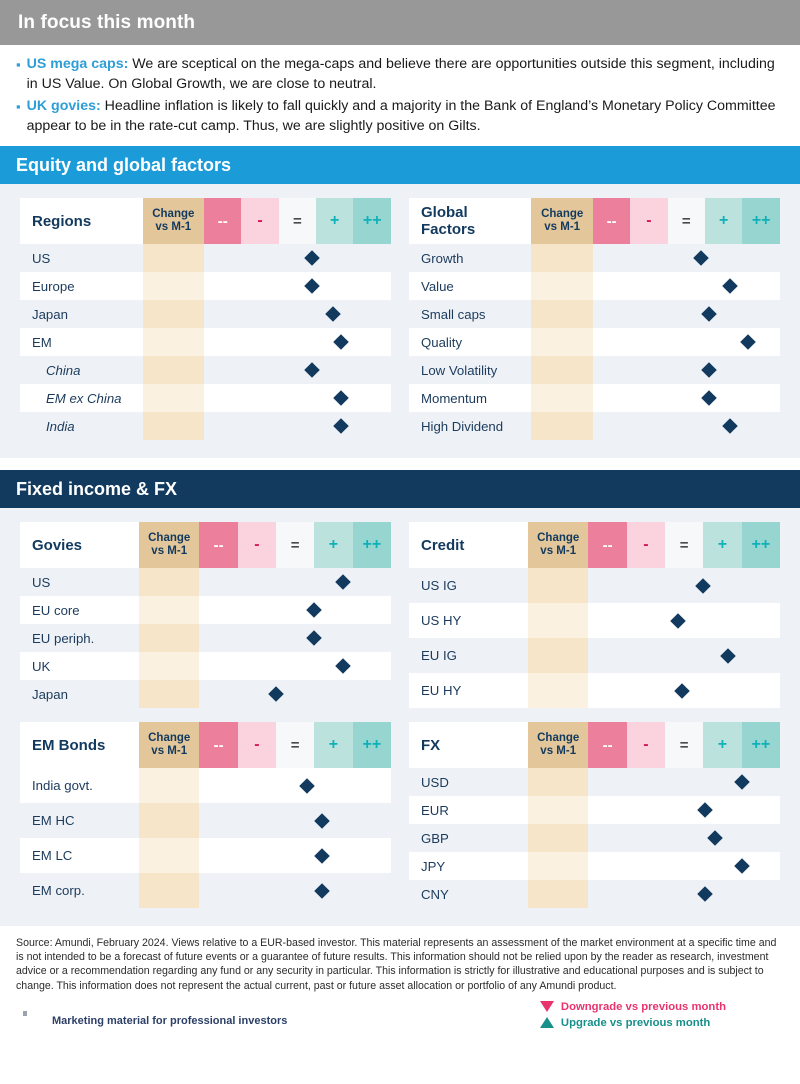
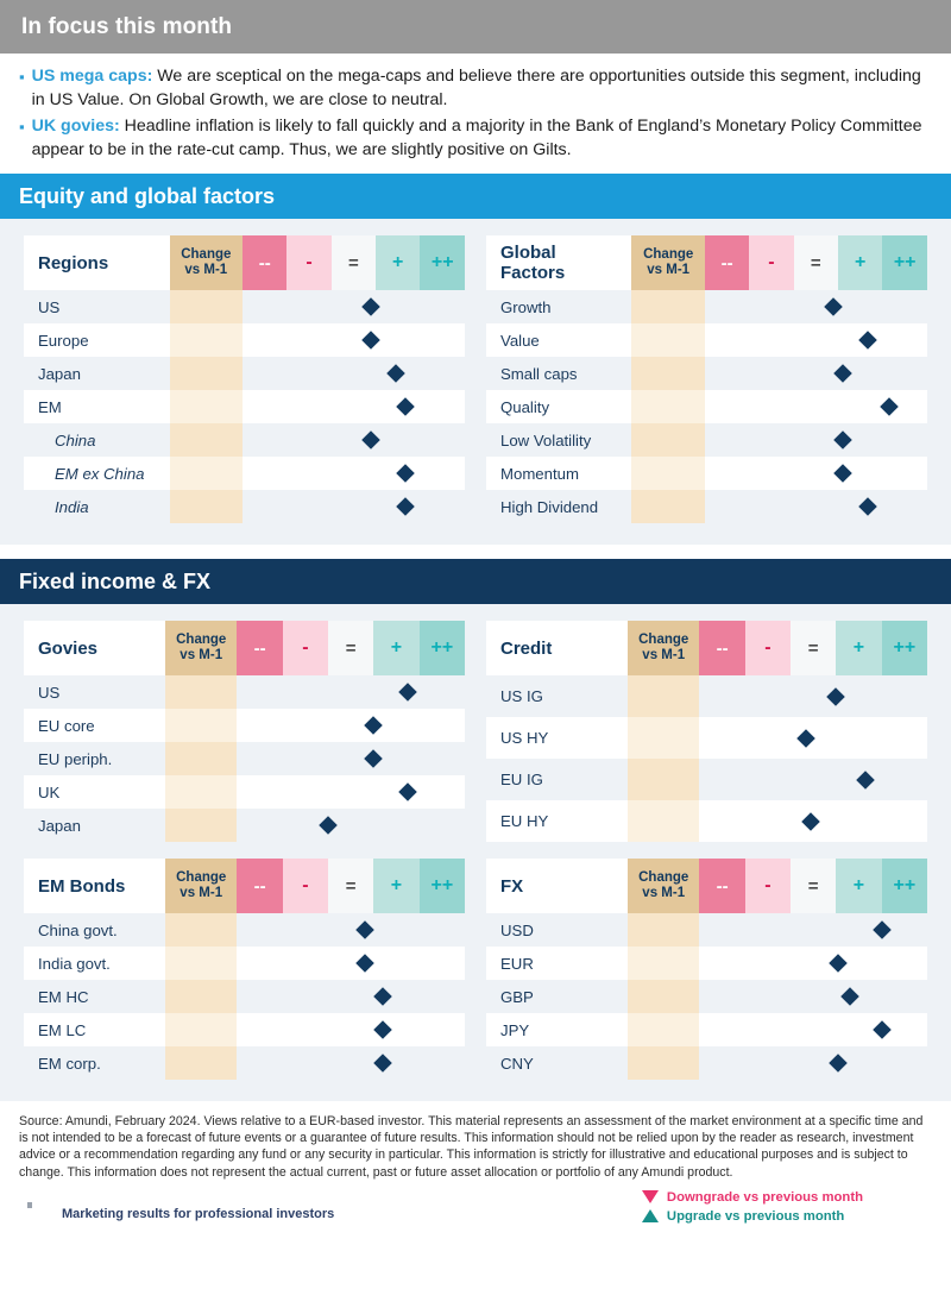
  In focus this month
  ▪
  US mega caps: We are sceptical on the mega-caps and believe there are opportunities outside this segment, including in US Value. On Global Growth, we are close to neutral.
  ▪
  UK govies: Headline inflation is likely to fall quickly and a majority in the Bank of England’s Monetary Policy Committee appear to be in the rate-cut camp. Thus, we are slightly positive on Gilts.
  Equity and global factors
  Regions	Change vs M-1	--	-	=	+	++
  US
  Europe
  Japan
  EM
  China
  EM ex China
  India
  Global Factors	Change vs M-1	--	-	=	+	++
  Growth
  Value
  Small caps
  Quality
  Low Volatility
  Momentum
  High Dividend
  Fixed income & FX
  Govies	Change vs M-1	--	-	=	+	++
  US
  EU core
  EU periph.
  UK
  Japan
  Credit	Change vs M-1	--	-	=	+	++
  US IG
  US HY
  EU IG
  EU HY
  EM Bonds	Change vs M-1	--	-	=	+	++
+ China govt.
  India govt.
  EM HC
  EM LC
  EM corp.
  FX	Change vs M-1	--	-	=	+	++
  USD
  EUR
  GBP
  JPY
  CNY
  Source: Amundi, February 2024. Views relative to a EUR-based investor. This material represents an assessment of the market environment at a specific time and is not intended to be a forecast of future events or a guarantee of future results. This information should not be relied upon by the reader as research, investment advice or a recommendation regarding any fund or any security in particular. This information is strictly for illustrative and educational purposes and is subject to change. This information does not represent the actual current, past or future asset allocation or portfolio of any Amundi product.
- Marketing material for professional investors
+ Marketing results for professional investors
  Downgrade vs previous month
  Upgrade vs previous month
